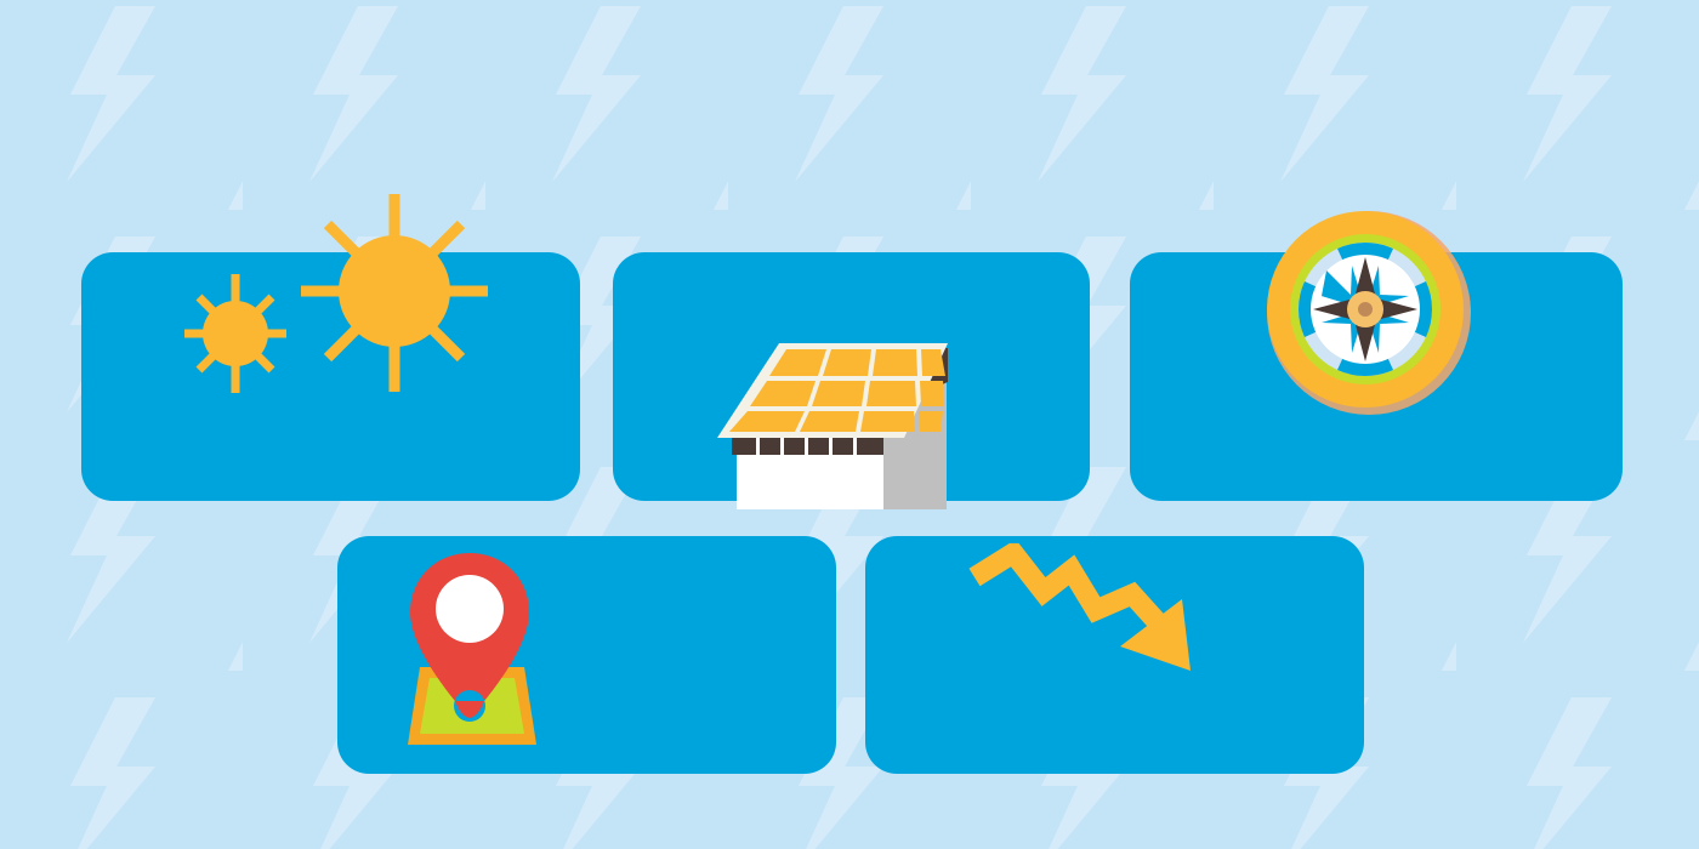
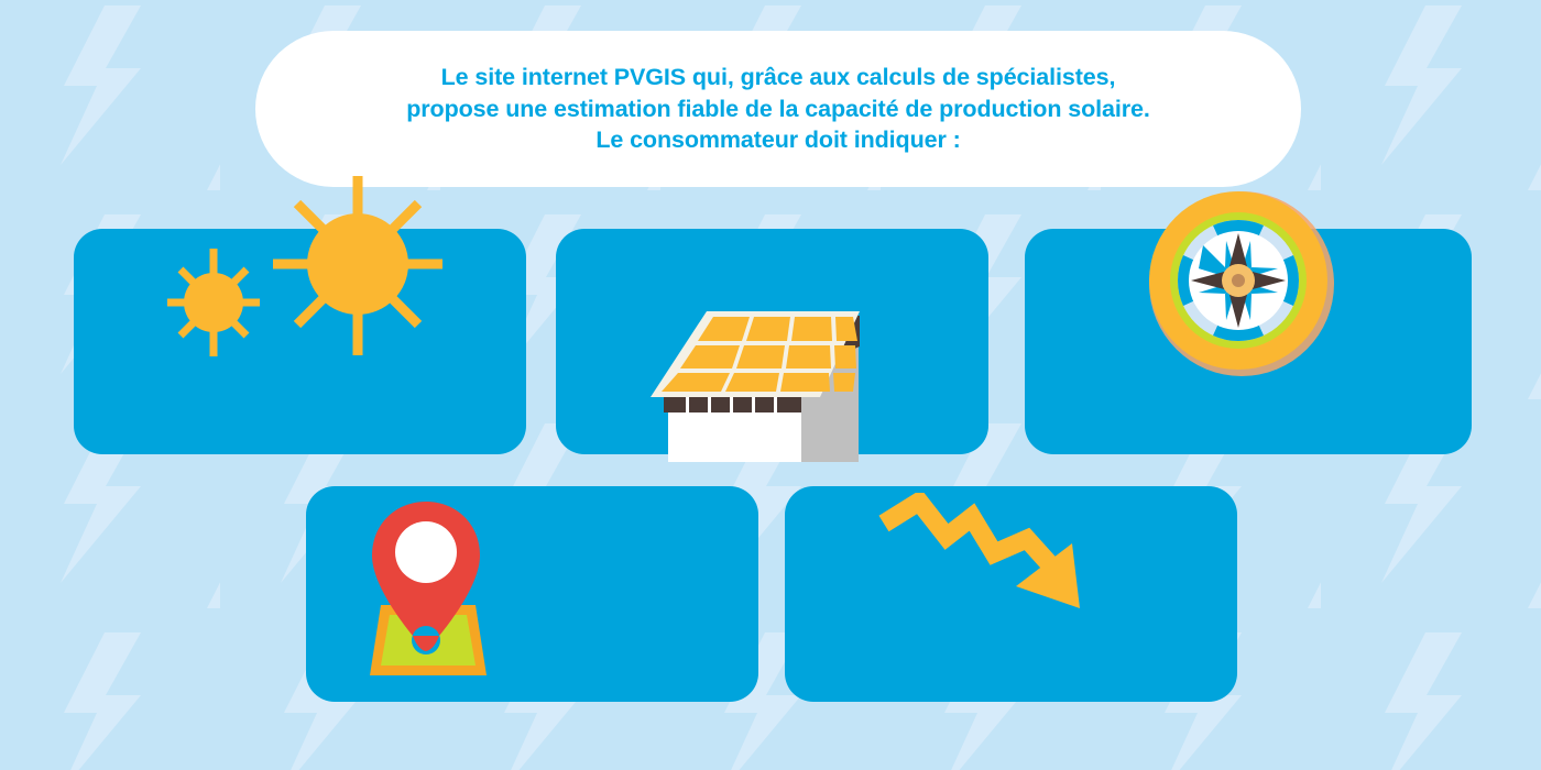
+ Le site internet PVGIS qui, grâce aux calculs de spécialistes,
+ propose une estimation fiable de la capacité de production solaire.
+ Le consommateur doit indiquer :
